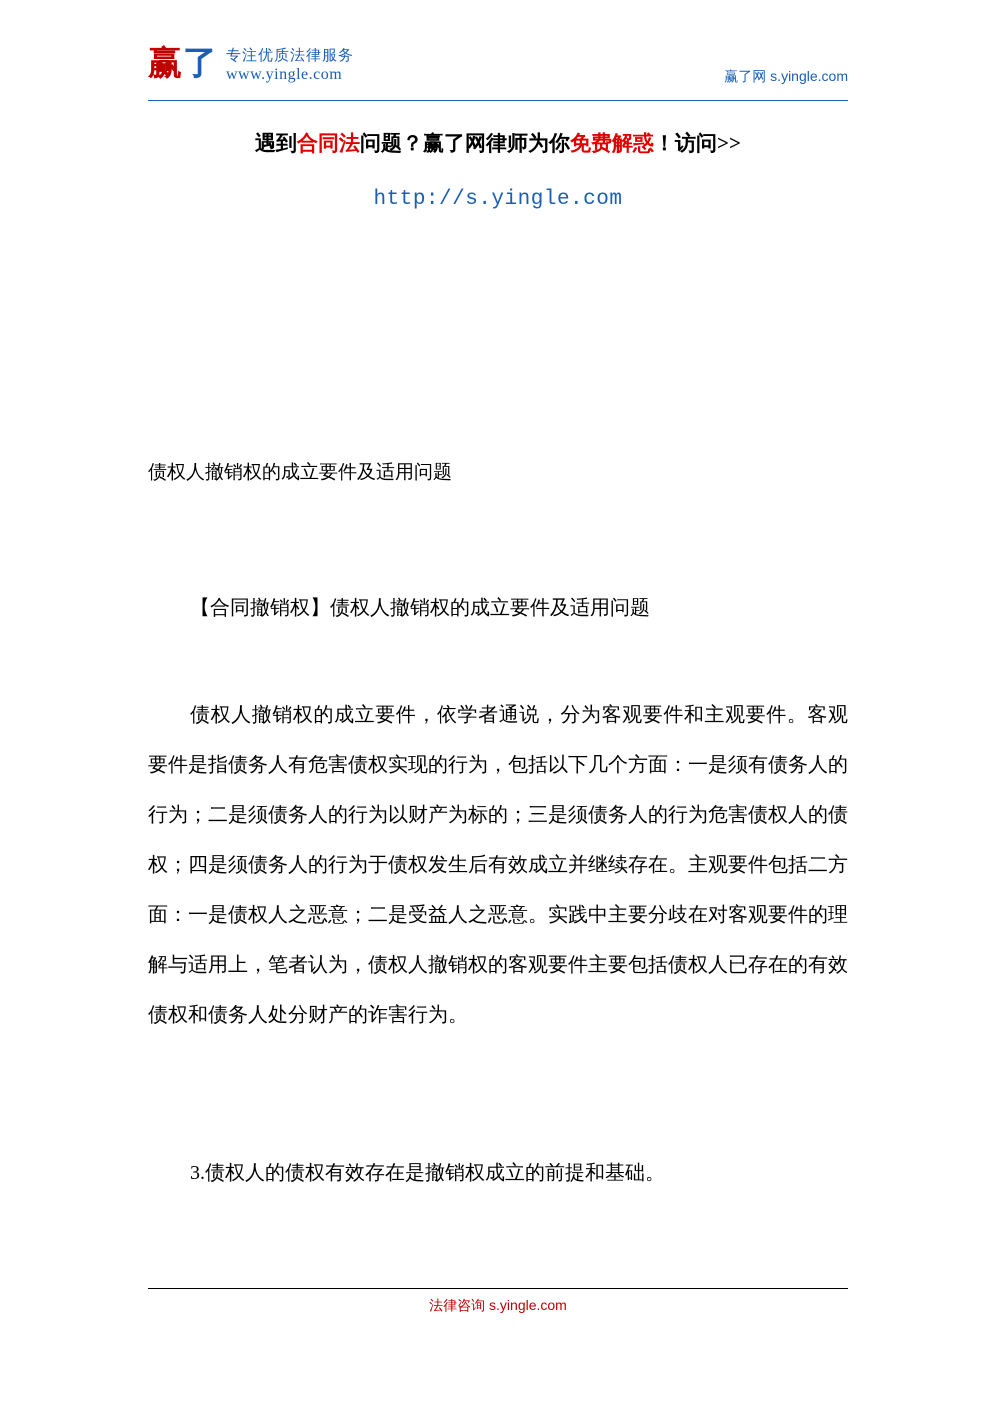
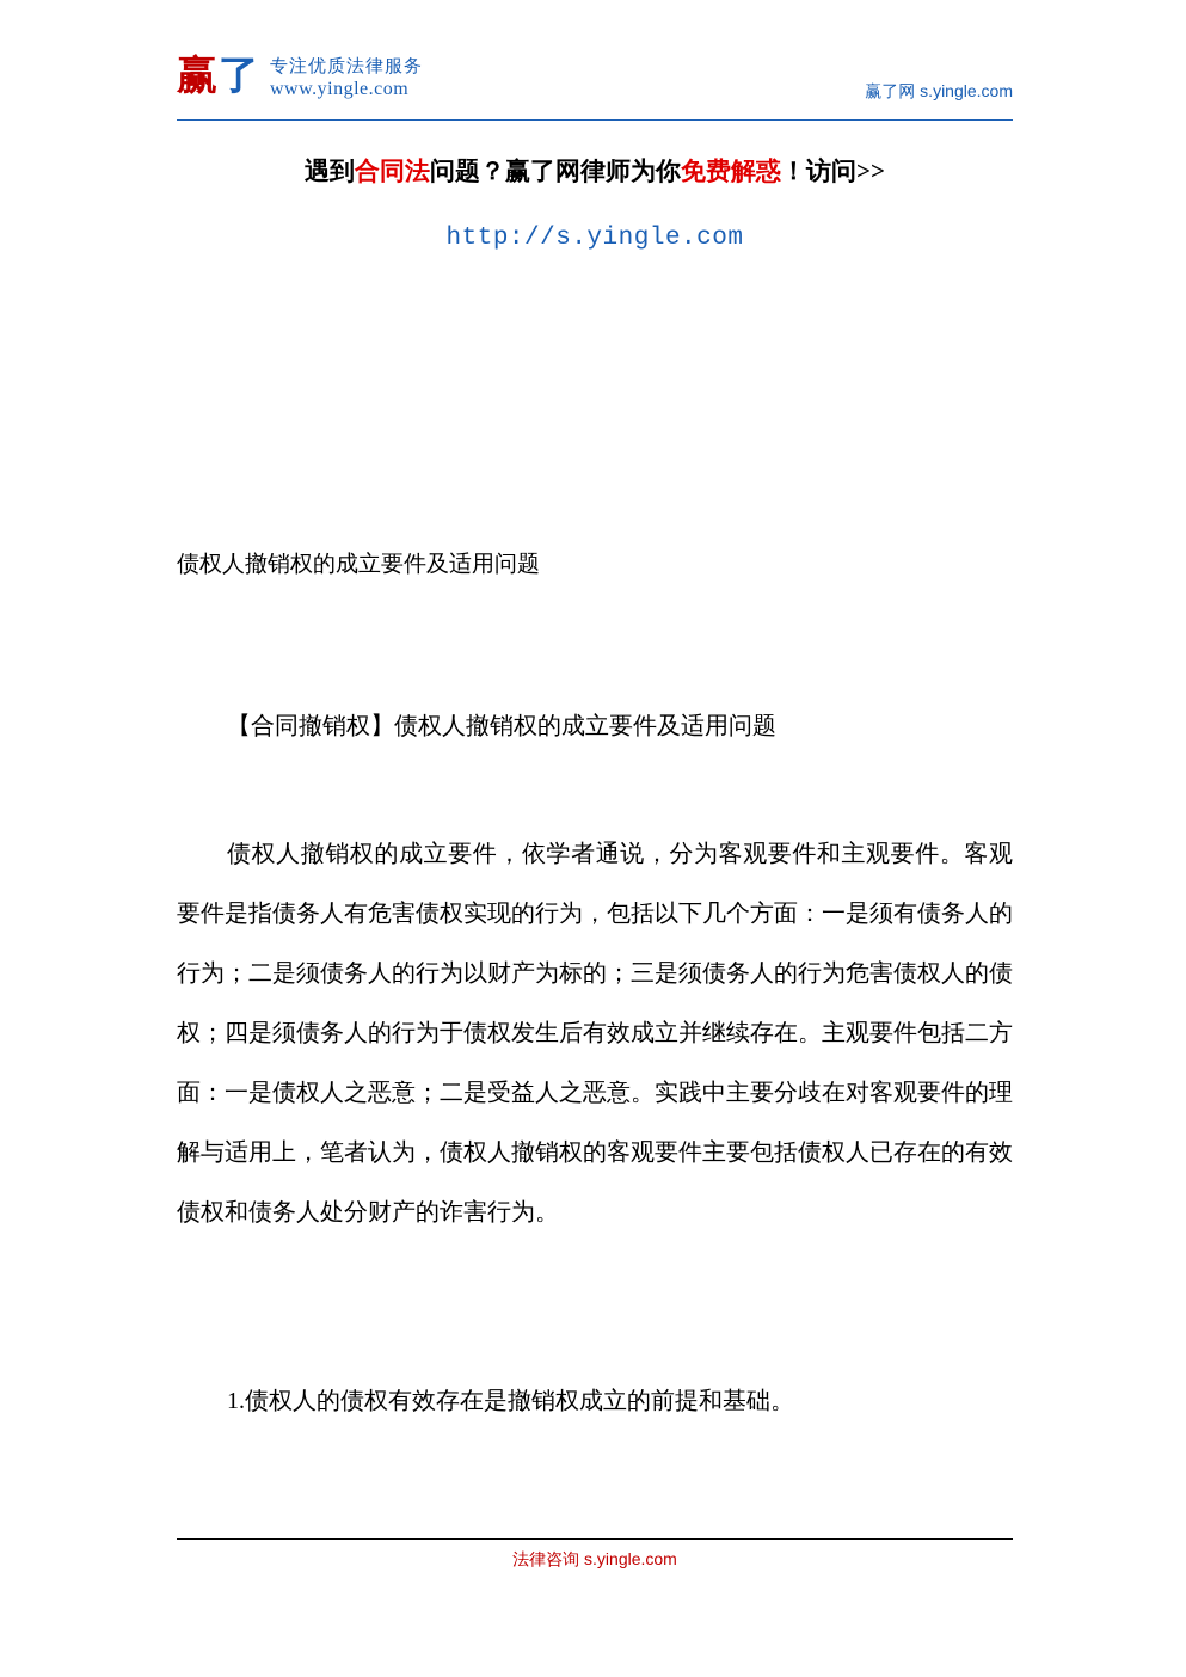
  赢了
  专注优质法律服务
  www.yingle.com
  赢了网 s.yingle.com
  遇到合同法问题？赢了网律师为你免费解惑！访问>>
  http://s.yingle.com
  债权人撤销权的成立要件及适用问题
  【合同撤销权】债权人撤销权的成立要件及适用问题
  债权人撤销权的成立要件，依学者通说，分为客观要件和主观要件。客观要件是指债务人有危害债权实现的行为，包括以下几个方面：一是须有债务人的行为；二是须债务人的行为以财产为标的；三是须债务人的行为危害债权人的债权；四是须债务人的行为于债权发生后有效成立并继续存在。主观要件包括二方面：一是债权人之恶意；二是受益人之恶意。实践中主要分歧在对客观要件的理解与适用上，笔者认为，债权人撤销权的客观要件主要包括债权人已存在的有效债权和债务人处分财产的诈害行为。
- 3.债权人的债权有效存在是撤销权成立的前提和基础。
+ 1.债权人的债权有效存在是撤销权成立的前提和基础。
  法律咨询 s.yingle.com
